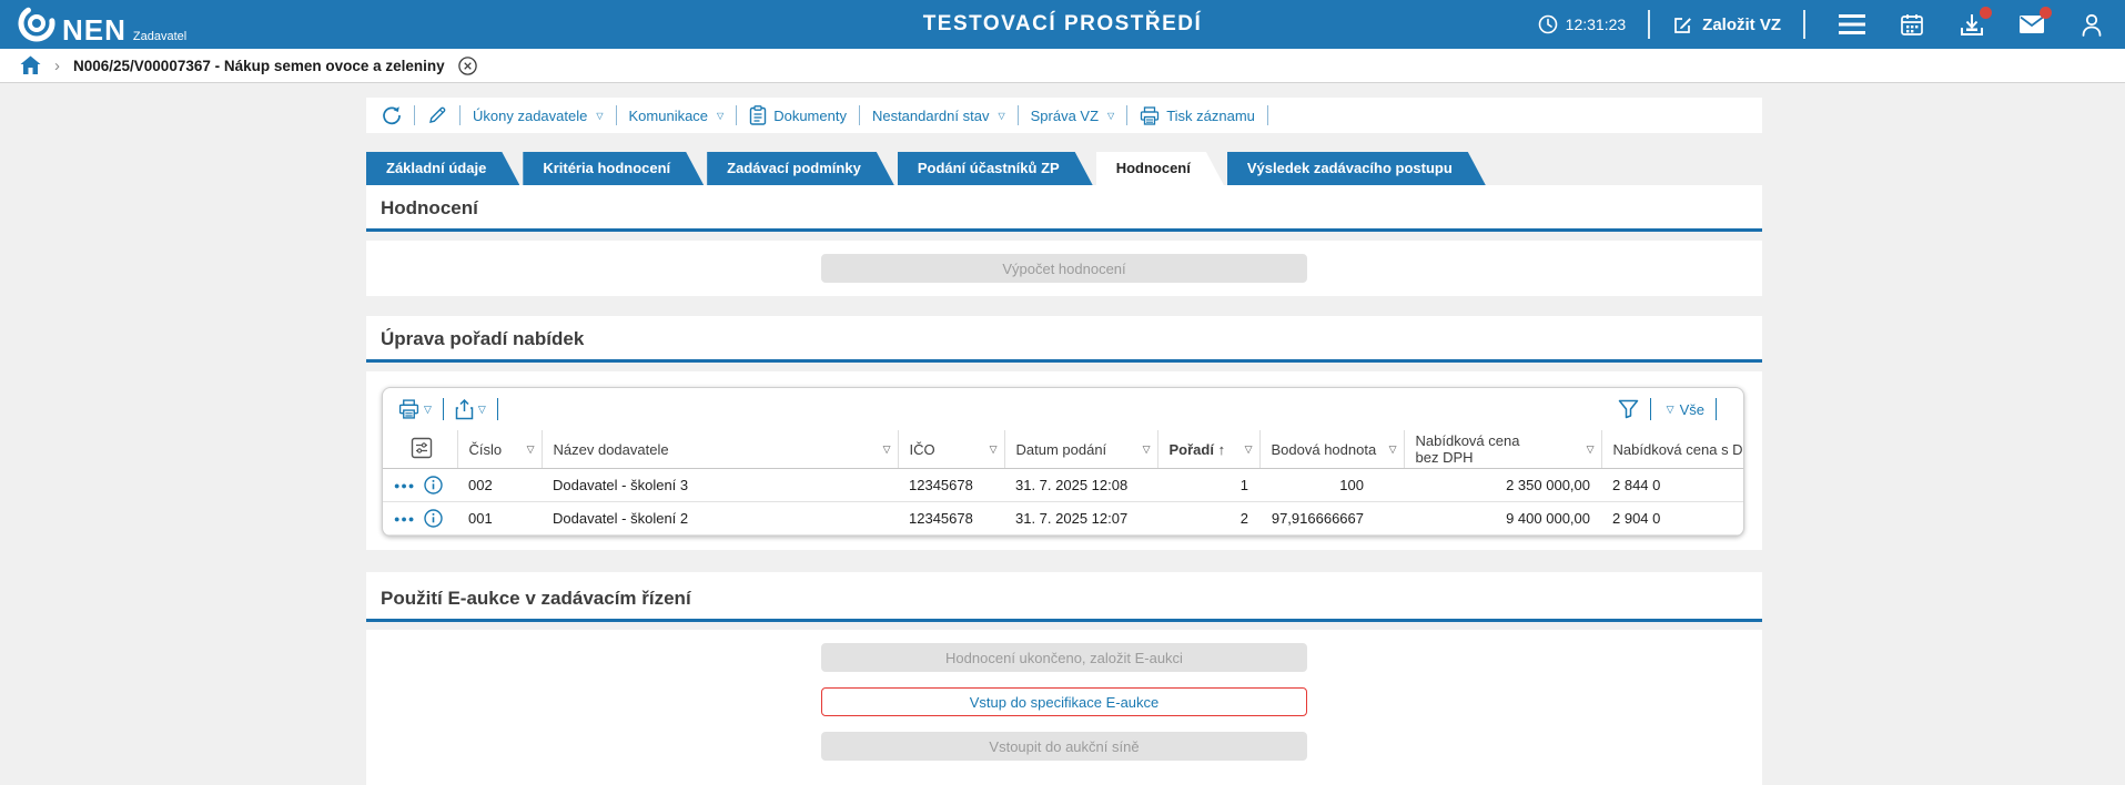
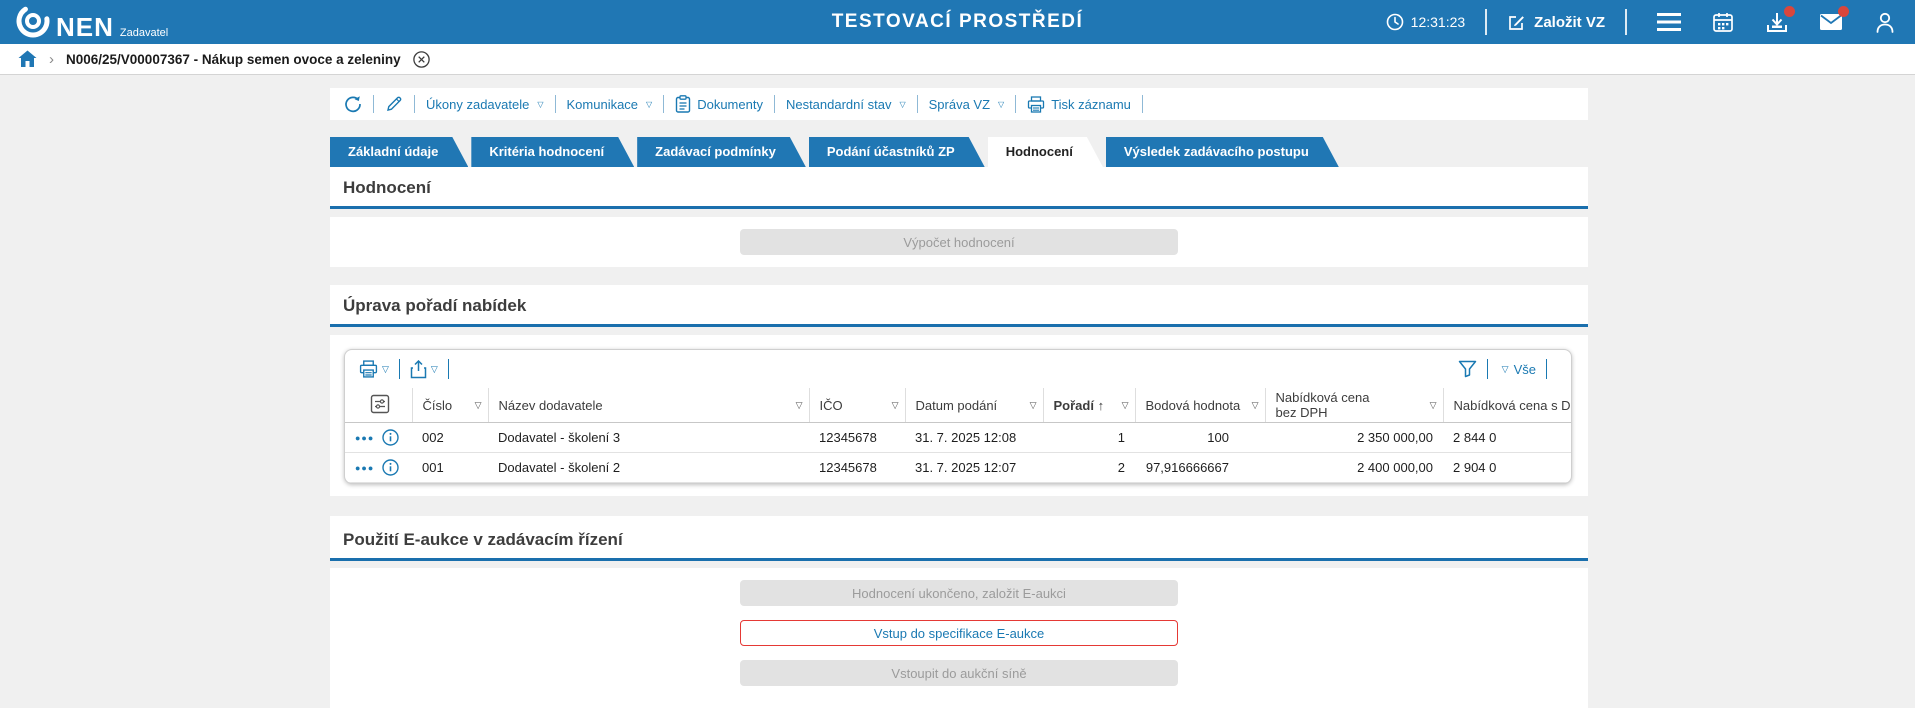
  NEN
  Zadavatel
  TESTOVACÍ PROSTŘEDÍ
  12:31:23
  Založit VZ
  ›
  N006/25/V00007367 - Nákup semen ovoce a zeleniny
  Úkony zadavatele
  ▽
  Komunikace
  ▽
  Dokumenty
  Nestandardní stav
  ▽
  Správa VZ
  ▽
  Tisk záznamu
  Základní údaje
  Kritéria hodnocení
  Zadávací podmínky
  Podání účastníků ZP
  Hodnocení
  Výsledek zadávacího postupu
  Hodnocení
  Výpočet hodnocení
  Úprava pořadí nabídek
  ▽
  ▽
  ▽
  Vše
  	Číslo ▽	Název dodavatele ▽	IČO ▽	Datum podání ▽	Pořadí ↑ ▽	Bodová hodnota ▽	Nabídková cena bez DPH▽	Nabídková cena s D
  ●●●	002	Dodavatel - školení 3	12345678	31. 7. 2025 12:08	1	100	2 350 000,00	2 844 0
- ●●●	001	Dodavatel - školení 2	12345678	31. 7. 2025 12:07	2	97,916666667	9 400 000,00	2 904 0
+ ●●●	001	Dodavatel - školení 2	12345678	31. 7. 2025 12:07	2	97,916666667	2 400 000,00	2 904 0
  Použití E-aukce v zadávacím řízení
  Hodnocení ukončeno, založit E-aukci
  Vstup do specifikace E-aukce
  Vstoupit do aukční síně
